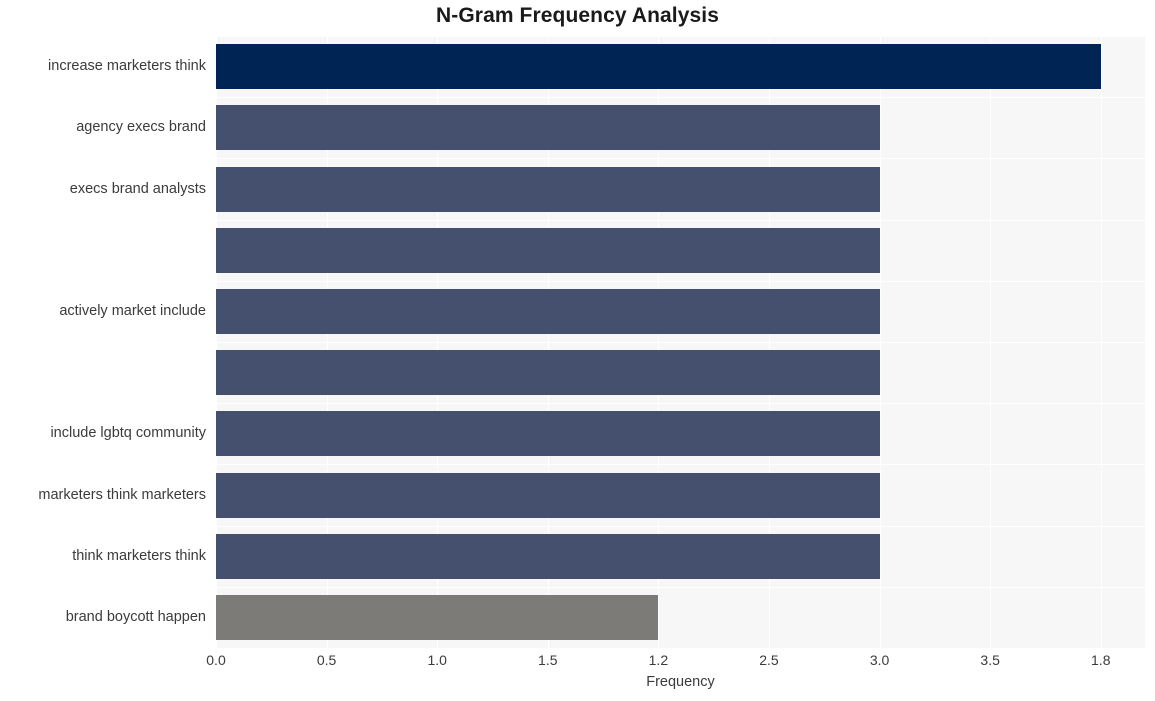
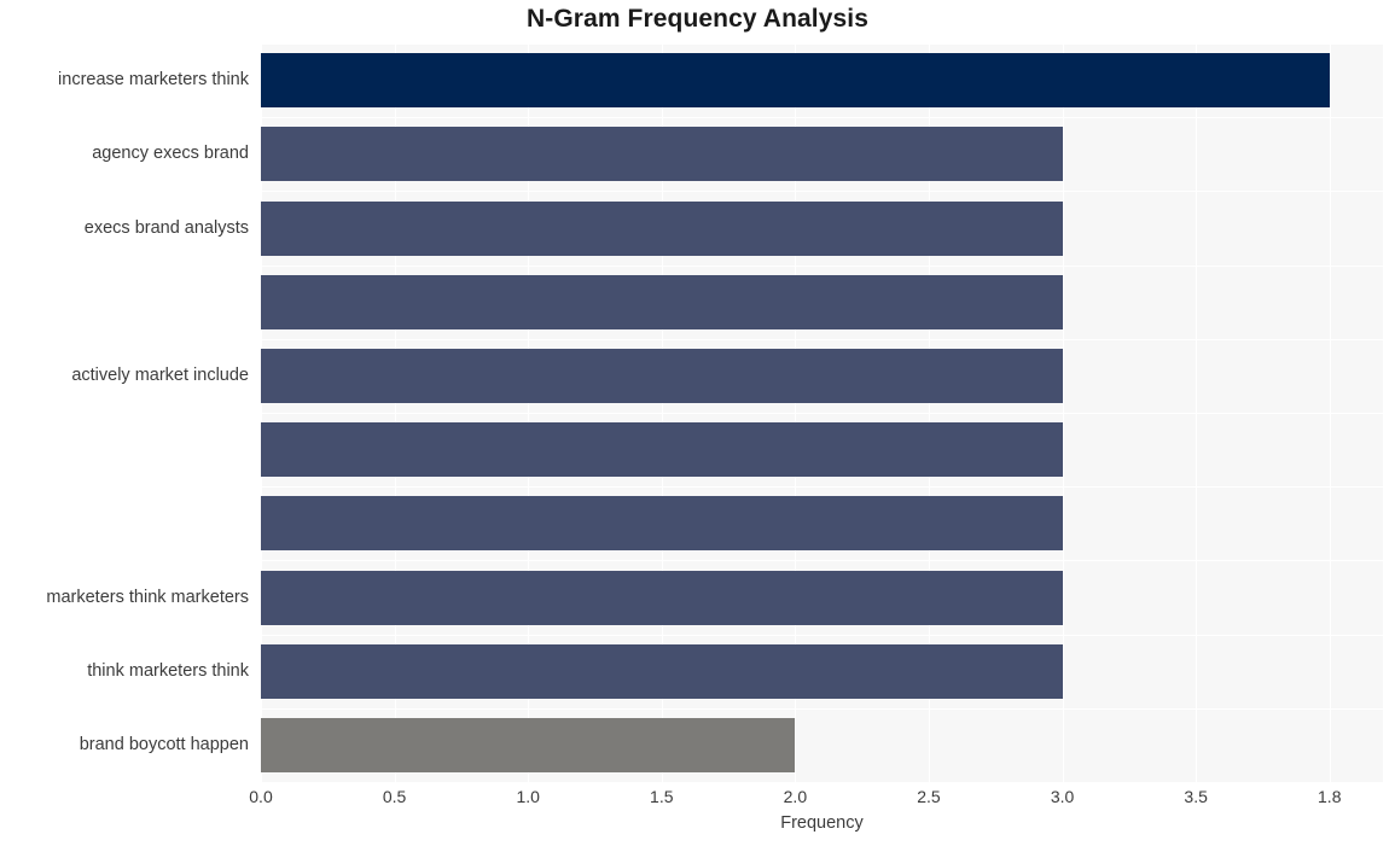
  N-Gram Frequency Analysis
  increase marketers think
  agency execs brand
  execs brand analysts
  actively market include
- include lgbtq community
  marketers think marketers
  think marketers think
  brand boycott happen
  0.0
  0.5
  1.0
  1.5
- 1.2
+ 2.0
  2.5
  3.0
  3.5
  1.8
  Frequency
